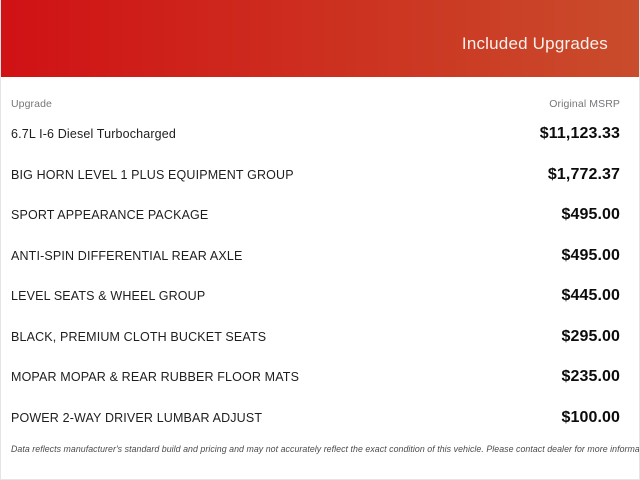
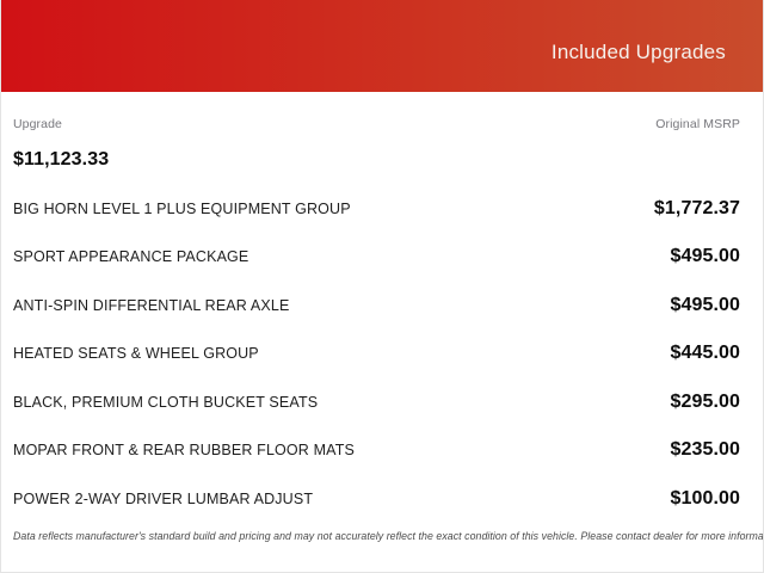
  Included Upgrades
  Upgrade
  Original MSRP
- 6.7L I-6 Diesel Turbocharged
  $11,123.33
  BIG HORN LEVEL 1 PLUS EQUIPMENT GROUP
  $1,772.37
  SPORT APPEARANCE PACKAGE
  $495.00
  ANTI-SPIN DIFFERENTIAL REAR AXLE
  $495.00
- LEVEL SEATS & WHEEL GROUP
+ HEATED SEATS & WHEEL GROUP
  $445.00
  BLACK, PREMIUM CLOTH BUCKET SEATS
  $295.00
- MOPAR MOPAR & REAR RUBBER FLOOR MATS
+ MOPAR FRONT & REAR RUBBER FLOOR MATS
  $235.00
  POWER 2-WAY DRIVER LUMBAR ADJUST
  $100.00
  Data reflects manufacturer's standard build and pricing and may not accurately reflect the exact condition of this vehicle. Please contact dealer for more informa
